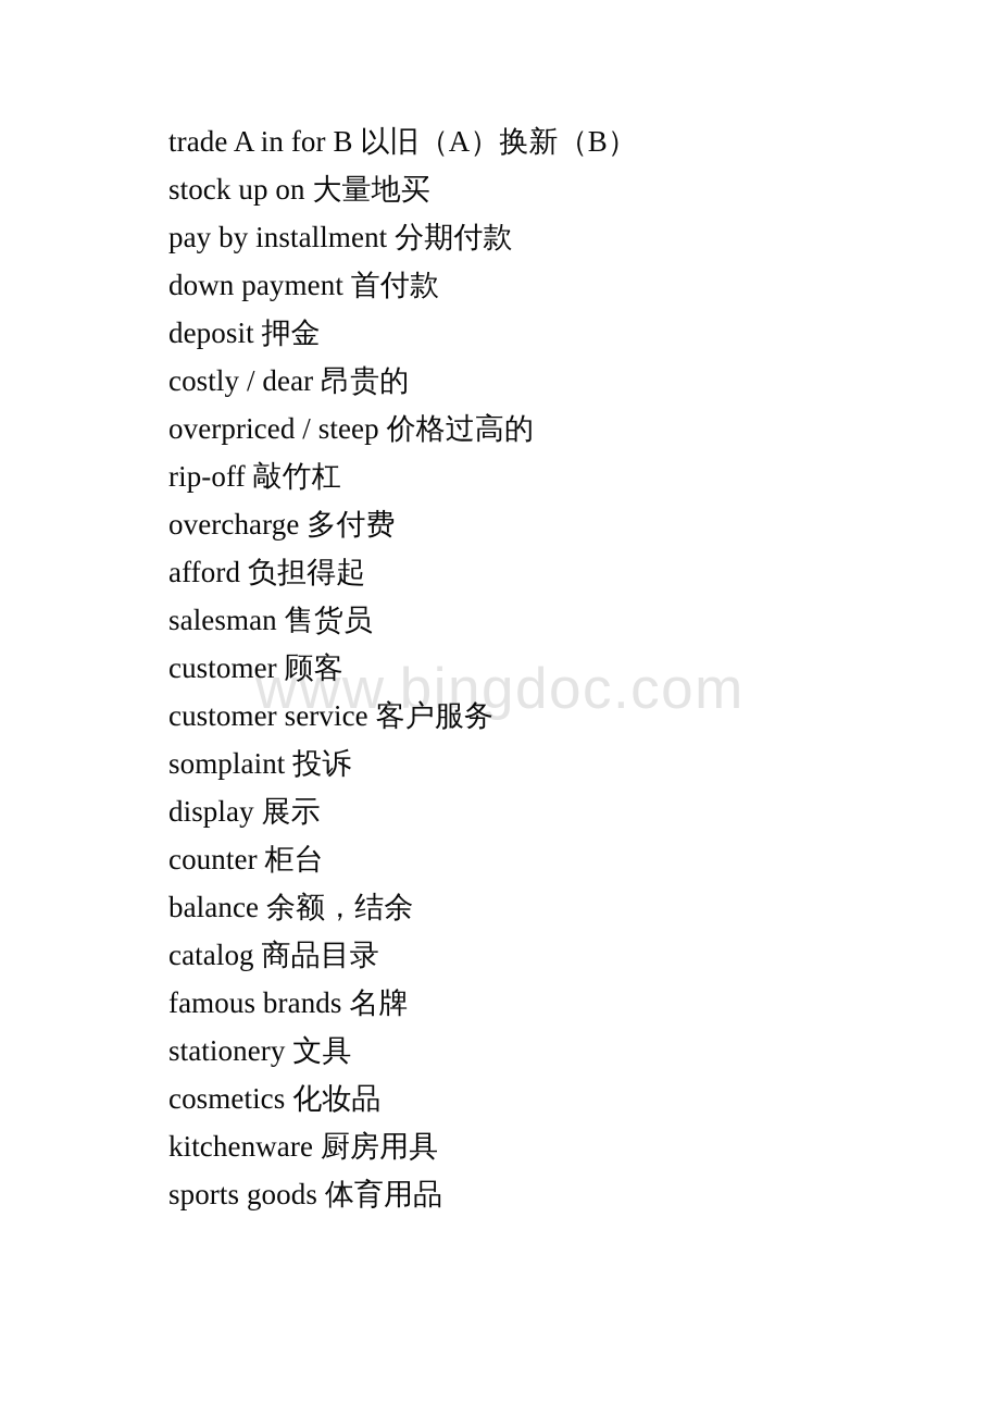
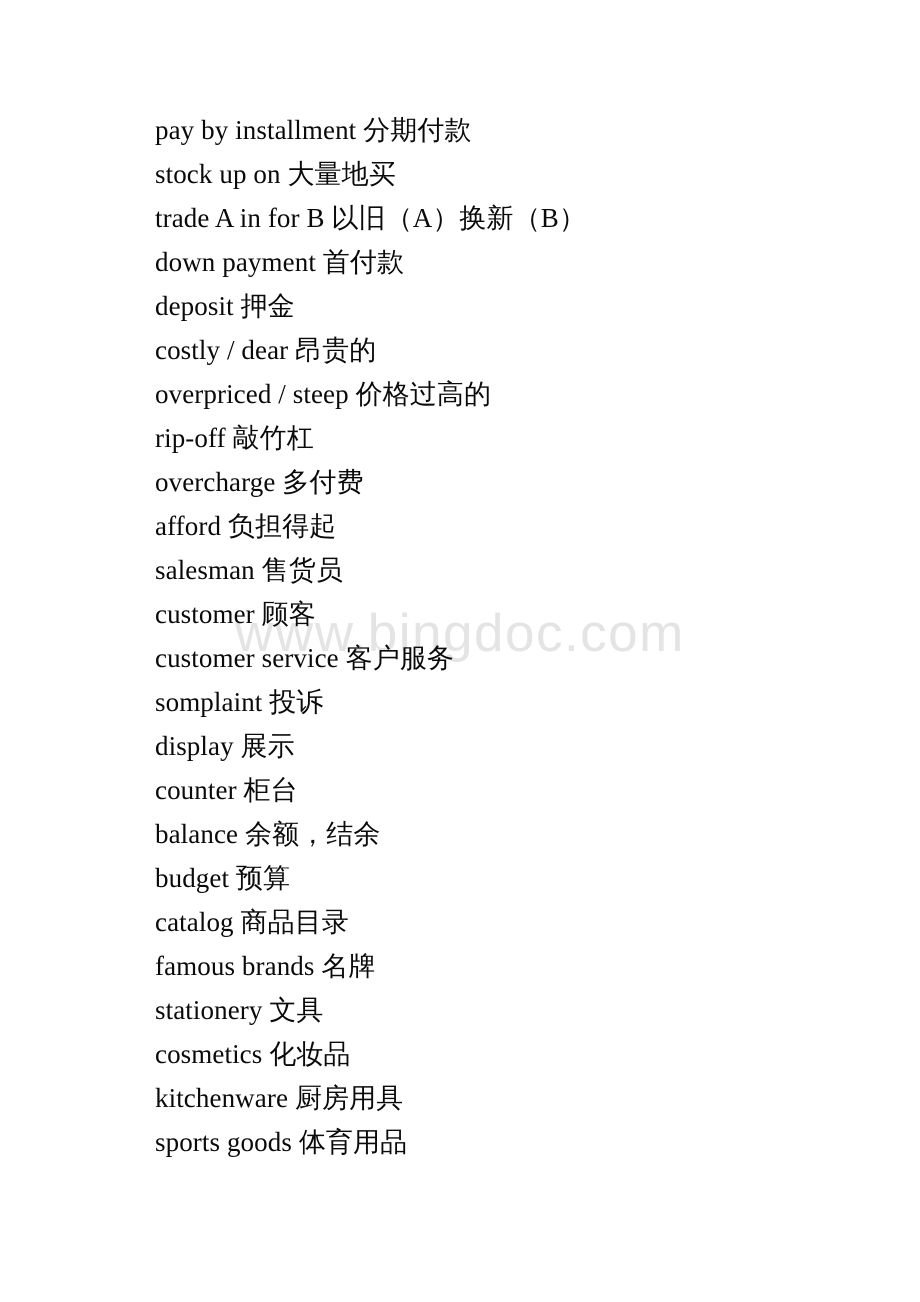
  www.bingdoc.com
- trade A in for B 以旧（A）换新（B）
+ pay by installment 分期付款
  stock up on 大量地买
- pay by installment 分期付款
+ trade A in for B 以旧（A）换新（B）
  down payment 首付款
  deposit 押金
  costly / dear 昂贵的
  overpriced / steep 价格过高的
  rip-off 敲竹杠
  overcharge 多付费
  afford 负担得起
  salesman 售货员
  customer 顾客
  customer service 客户服务
  somplaint 投诉
  display 展示
  counter 柜台
  balance 余额，结余
+ budget 预算
  catalog 商品目录
  famous brands 名牌
  stationery 文具
  cosmetics 化妆品
  kitchenware 厨房用具
  sports goods 体育用品
